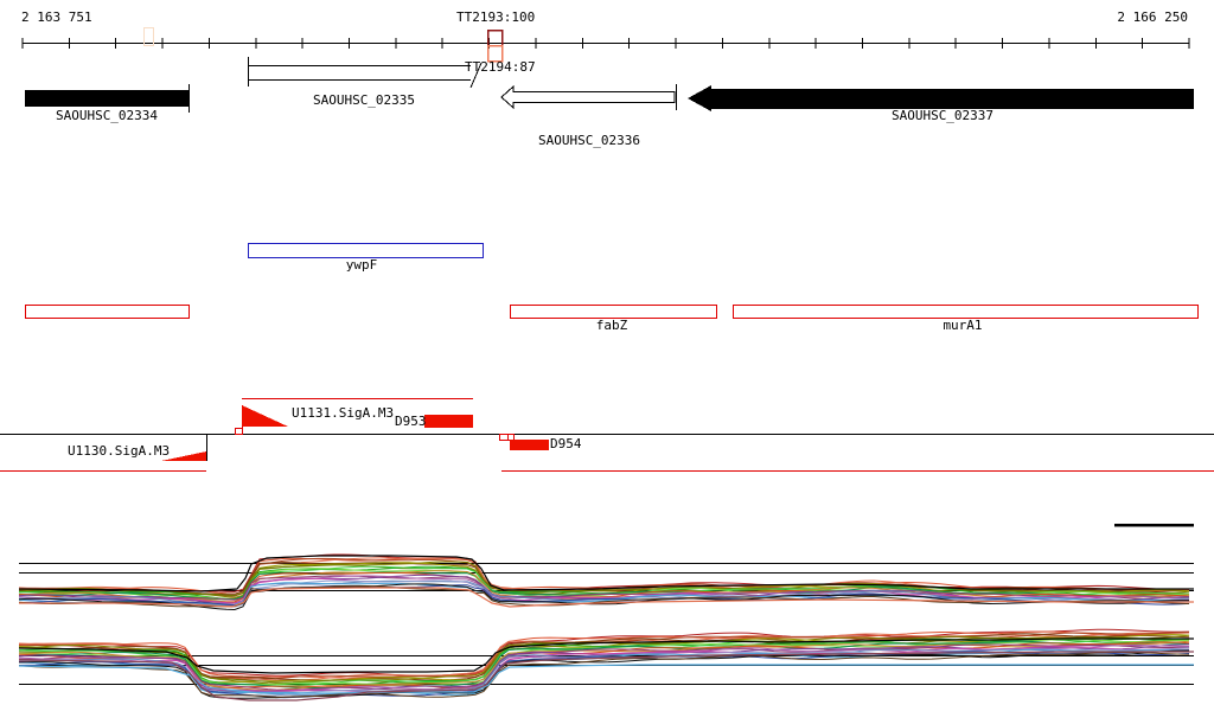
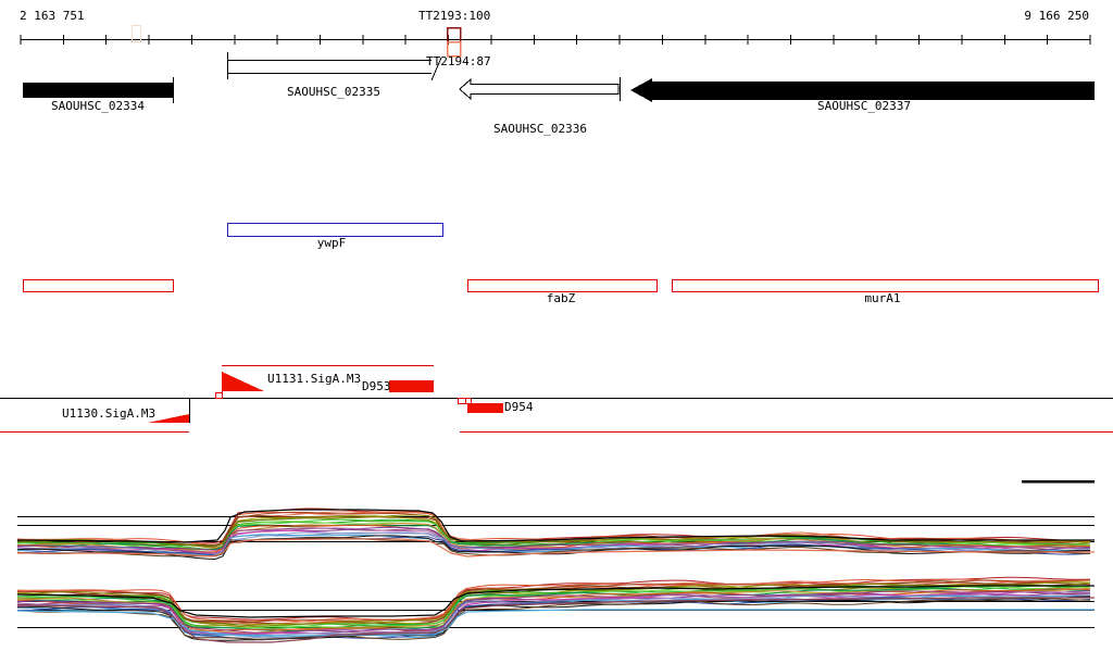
  2 163 751
  TT2193:100
- 2 166 250
+ 9 166 250
  TT2194:87
  SAOUHSC_02334
  SAOUHSC_02335
  SAOUHSC_02336
  SAOUHSC_02337
  ywpF
  fabZ
  murA1
  U1131.SigA.M3
  D953
  U1130.SigA.M3
  D954
